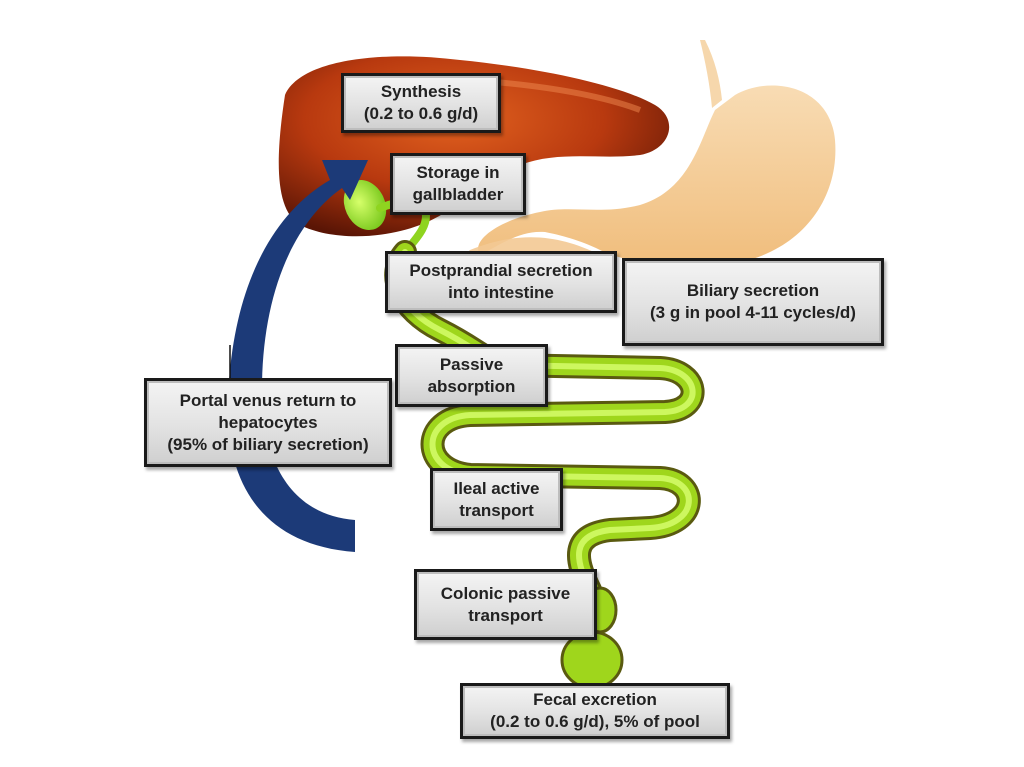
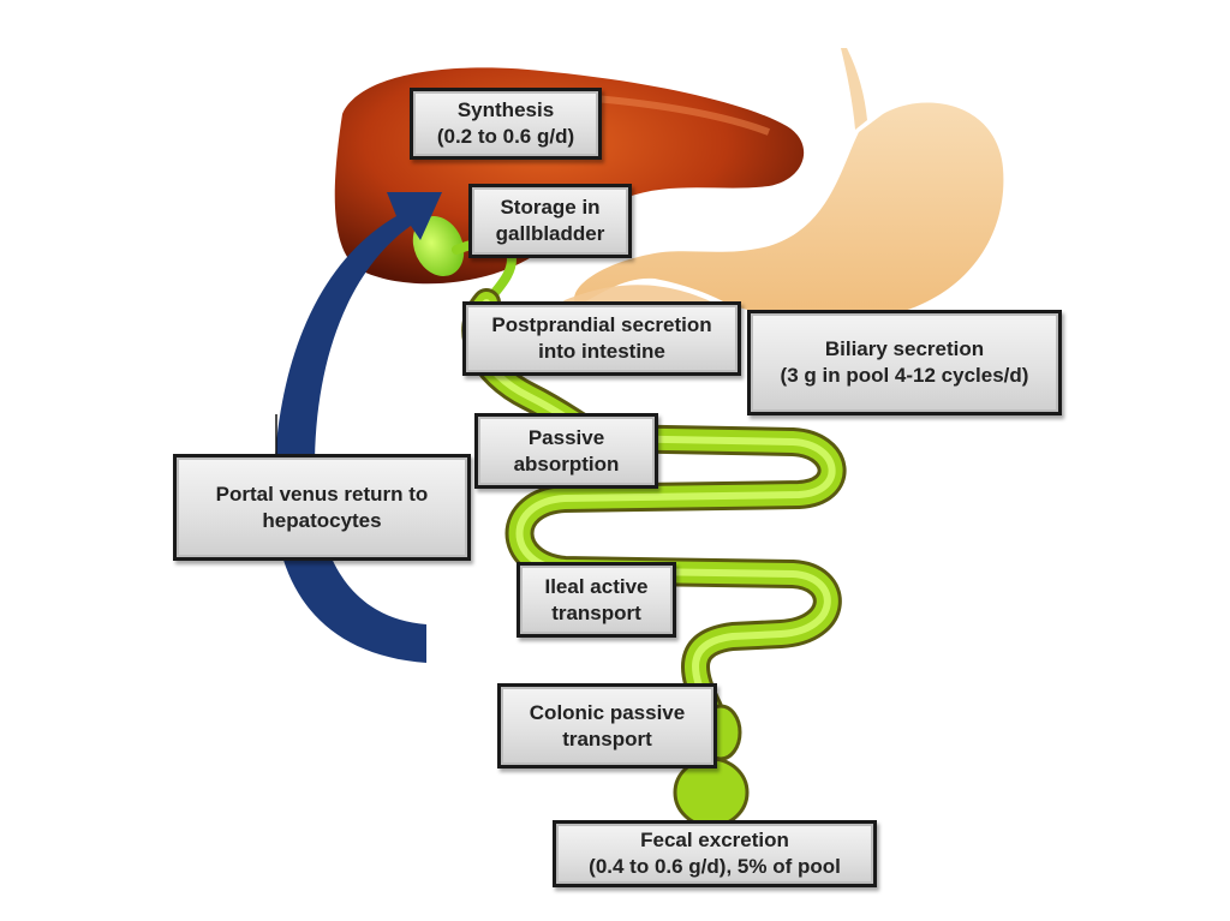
  Synthesis
  (0.2 to 0.6 g/d)
  Storage in
  gallbladder
  Postprandial secretion
  into intestine
  Biliary secretion
- (3 g in pool 4-11 cycles/d)
+ (3 g in pool 4-12 cycles/d)
  Passive
  absorption
  Portal venus return to
  hepatocytes
- (95% of biliary secretion)
  Ileal active
  transport
  Colonic passive
  transport
  Fecal excretion
- (0.2 to 0.6 g/d), 5% of pool
+ (0.4 to 0.6 g/d), 5% of pool
